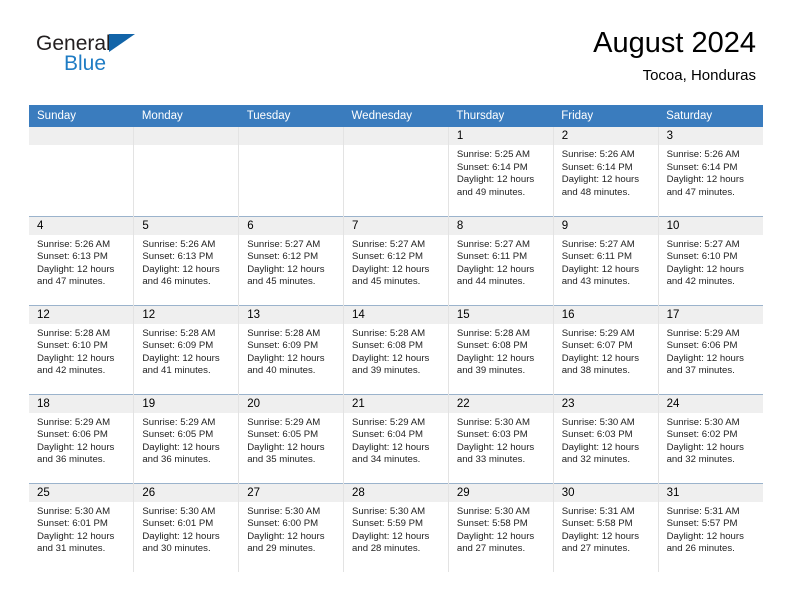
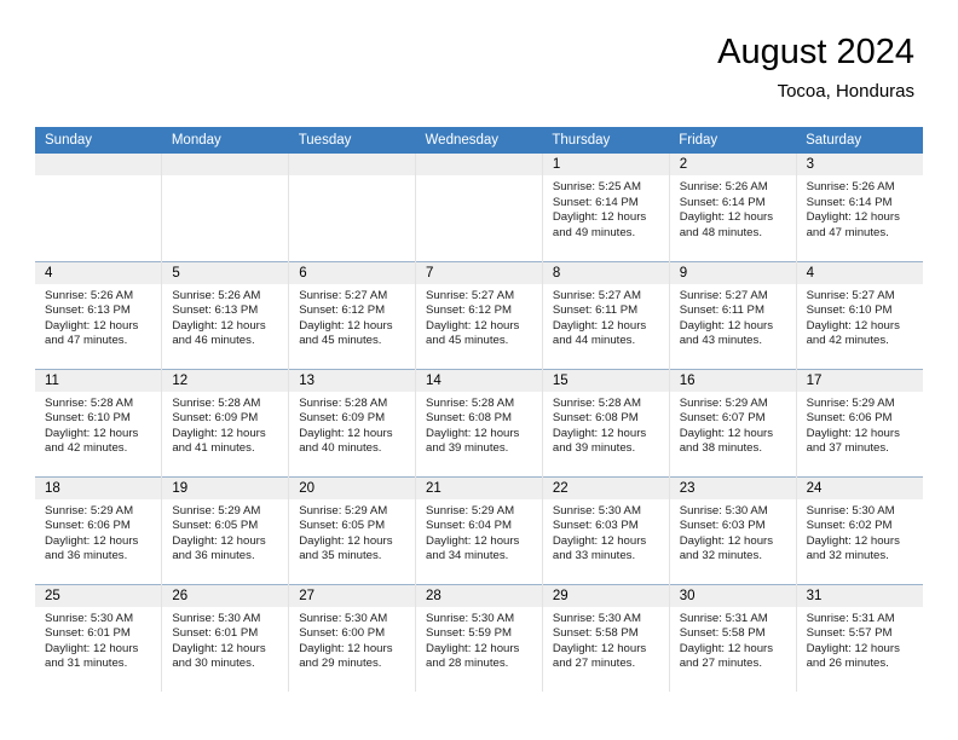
- General
- Blue
  August 2024
  Tocoa, Honduras
  Sunday	Monday	Tuesday	Wednesday	Thursday	Friday	Saturday
  				1Sunrise: 5:25 AMSunset: 6:14 PMDaylight: 12 hoursand 49 minutes.	2Sunrise: 5:26 AMSunset: 6:14 PMDaylight: 12 hoursand 48 minutes.	3Sunrise: 5:26 AMSunset: 6:14 PMDaylight: 12 hoursand 47 minutes.
- 4Sunrise: 5:26 AMSunset: 6:13 PMDaylight: 12 hoursand 47 minutes.	5Sunrise: 5:26 AMSunset: 6:13 PMDaylight: 12 hoursand 46 minutes.	6Sunrise: 5:27 AMSunset: 6:12 PMDaylight: 12 hoursand 45 minutes.	7Sunrise: 5:27 AMSunset: 6:12 PMDaylight: 12 hoursand 45 minutes.	8Sunrise: 5:27 AMSunset: 6:11 PMDaylight: 12 hoursand 44 minutes.	9Sunrise: 5:27 AMSunset: 6:11 PMDaylight: 12 hoursand 43 minutes.	10Sunrise: 5:27 AMSunset: 6:10 PMDaylight: 12 hoursand 42 minutes.
+ 4Sunrise: 5:26 AMSunset: 6:13 PMDaylight: 12 hoursand 47 minutes.	5Sunrise: 5:26 AMSunset: 6:13 PMDaylight: 12 hoursand 46 minutes.	6Sunrise: 5:27 AMSunset: 6:12 PMDaylight: 12 hoursand 45 minutes.	7Sunrise: 5:27 AMSunset: 6:12 PMDaylight: 12 hoursand 45 minutes.	8Sunrise: 5:27 AMSunset: 6:11 PMDaylight: 12 hoursand 44 minutes.	9Sunrise: 5:27 AMSunset: 6:11 PMDaylight: 12 hoursand 43 minutes.	4Sunrise: 5:27 AMSunset: 6:10 PMDaylight: 12 hoursand 42 minutes.
- 12Sunrise: 5:28 AMSunset: 6:10 PMDaylight: 12 hoursand 42 minutes.	12Sunrise: 5:28 AMSunset: 6:09 PMDaylight: 12 hoursand 41 minutes.	13Sunrise: 5:28 AMSunset: 6:09 PMDaylight: 12 hoursand 40 minutes.	14Sunrise: 5:28 AMSunset: 6:08 PMDaylight: 12 hoursand 39 minutes.	15Sunrise: 5:28 AMSunset: 6:08 PMDaylight: 12 hoursand 39 minutes.	16Sunrise: 5:29 AMSunset: 6:07 PMDaylight: 12 hoursand 38 minutes.	17Sunrise: 5:29 AMSunset: 6:06 PMDaylight: 12 hoursand 37 minutes.
+ 11Sunrise: 5:28 AMSunset: 6:10 PMDaylight: 12 hoursand 42 minutes.	12Sunrise: 5:28 AMSunset: 6:09 PMDaylight: 12 hoursand 41 minutes.	13Sunrise: 5:28 AMSunset: 6:09 PMDaylight: 12 hoursand 40 minutes.	14Sunrise: 5:28 AMSunset: 6:08 PMDaylight: 12 hoursand 39 minutes.	15Sunrise: 5:28 AMSunset: 6:08 PMDaylight: 12 hoursand 39 minutes.	16Sunrise: 5:29 AMSunset: 6:07 PMDaylight: 12 hoursand 38 minutes.	17Sunrise: 5:29 AMSunset: 6:06 PMDaylight: 12 hoursand 37 minutes.
  18Sunrise: 5:29 AMSunset: 6:06 PMDaylight: 12 hoursand 36 minutes.	19Sunrise: 5:29 AMSunset: 6:05 PMDaylight: 12 hoursand 36 minutes.	20Sunrise: 5:29 AMSunset: 6:05 PMDaylight: 12 hoursand 35 minutes.	21Sunrise: 5:29 AMSunset: 6:04 PMDaylight: 12 hoursand 34 minutes.	22Sunrise: 5:30 AMSunset: 6:03 PMDaylight: 12 hoursand 33 minutes.	23Sunrise: 5:30 AMSunset: 6:03 PMDaylight: 12 hoursand 32 minutes.	24Sunrise: 5:30 AMSunset: 6:02 PMDaylight: 12 hoursand 32 minutes.
  25Sunrise: 5:30 AMSunset: 6:01 PMDaylight: 12 hoursand 31 minutes.	26Sunrise: 5:30 AMSunset: 6:01 PMDaylight: 12 hoursand 30 minutes.	27Sunrise: 5:30 AMSunset: 6:00 PMDaylight: 12 hoursand 29 minutes.	28Sunrise: 5:30 AMSunset: 5:59 PMDaylight: 12 hoursand 28 minutes.	29Sunrise: 5:30 AMSunset: 5:58 PMDaylight: 12 hoursand 27 minutes.	30Sunrise: 5:31 AMSunset: 5:58 PMDaylight: 12 hoursand 27 minutes.	31Sunrise: 5:31 AMSunset: 5:57 PMDaylight: 12 hoursand 26 minutes.
